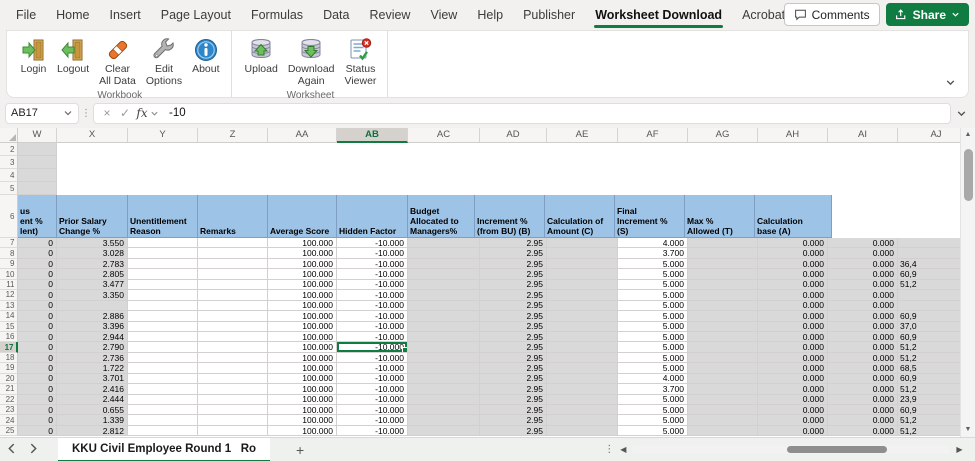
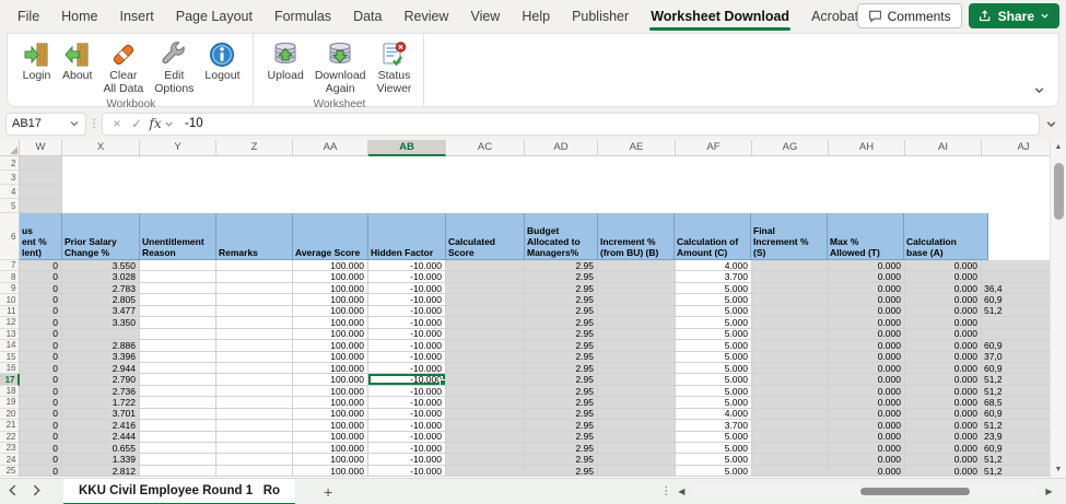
  File
  Home
  Insert
  Page Layout
  Formulas
  Data
  Review
  View
  Help
  Publisher
  Worksheet Download
  Acroba
  Comments
  Share
  Login
- Logout
+ About
  Clear
  All Data
  Edit
  Options
- About
+ Logout
  Workbook
  Upload
  Download
  Again
  Status
  Viewer
  Worksheet
  AB17
  ⋮
  ×
  ✓
  fx
  -10
  W
  X
  Y
  Z
  AA
  AB
  AC
  AD
  AE
  AF
  AG
  AH
  AI
  AJ
  2
  3
  4
  5
  6
  us
  ent %
  lent)
  Prior Salary
  Change %
  Unentitlement
  Reason
  Remarks
  Average Score
  Hidden Factor
+ Calculated
+ Score
  Budget
  Allocated to
  Managers%
  Increment %
  (from BU) (B)
  Calculation of
  Amount (C)
  Final
  Increment %
  (S)
  Max %
  Allowed (T)
  Calculation
  base (A)
  7
  0
  3.550
  100.000
  -10.000
  2.95
  4.000
  0.000
  0.000
  8
  0
  3.028
  100.000
  -10.000
  2.95
  3.700
  0.000
  0.000
  9
  0
  2.783
  100.000
  -10.000
  2.95
  5.000
  0.000
  0.000
  36,4
  10
  0
  2.805
  100.000
  -10.000
  2.95
  5.000
  0.000
  0.000
  60,9
  11
  0
  3.477
  100.000
  -10.000
  2.95
  5.000
  0.000
  0.000
  51,2
  12
  0
  3.350
  100.000
  -10.000
  2.95
  5.000
  0.000
  0.000
  13
  0
  100.000
  -10.000
  2.95
  5.000
  0.000
  0.000
  14
  0
  2.886
  100.000
  -10.000
  2.95
  5.000
  0.000
  0.000
  60,9
  15
  0
  3.396
  100.000
  -10.000
  2.95
  5.000
  0.000
  0.000
  37,0
  16
  0
  2.944
  100.000
  -10.000
  2.95
  5.000
  0.000
  0.000
  60,9
  17
  0
  2.790
  100.000
  -10.000
  2.95
  5.000
  0.000
  0.000
  51,2
  18
  0
  2.736
  100.000
  -10.000
  2.95
  5.000
  0.000
  0.000
  51,2
  19
  0
  1.722
  100.000
  -10.000
  2.95
  5.000
  0.000
  0.000
  68,5
  20
  0
  3.701
  100.000
  -10.000
  2.95
  4.000
  0.000
  0.000
  60,9
  21
  0
  2.416
  100.000
  -10.000
  2.95
  3.700
  0.000
  0.000
  51,2
  22
  0
  2.444
  100.000
  -10.000
  2.95
  5.000
  0.000
  0.000
  23,9
  23
  0
  0.655
  100.000
  -10.000
  2.95
  5.000
  0.000
  0.000
  60,9
  24
  0
  1.339
  100.000
  -10.000
  2.95
  5.000
  0.000
  0.000
  51,2
  25
  0
  2.812
  100.000
  -10.000
  2.95
  5.000
  0.000
  0.000
  51,2
  KKU Civil Employee Round 1 Ro
  +
  ⋮
  ◀
  ▶
